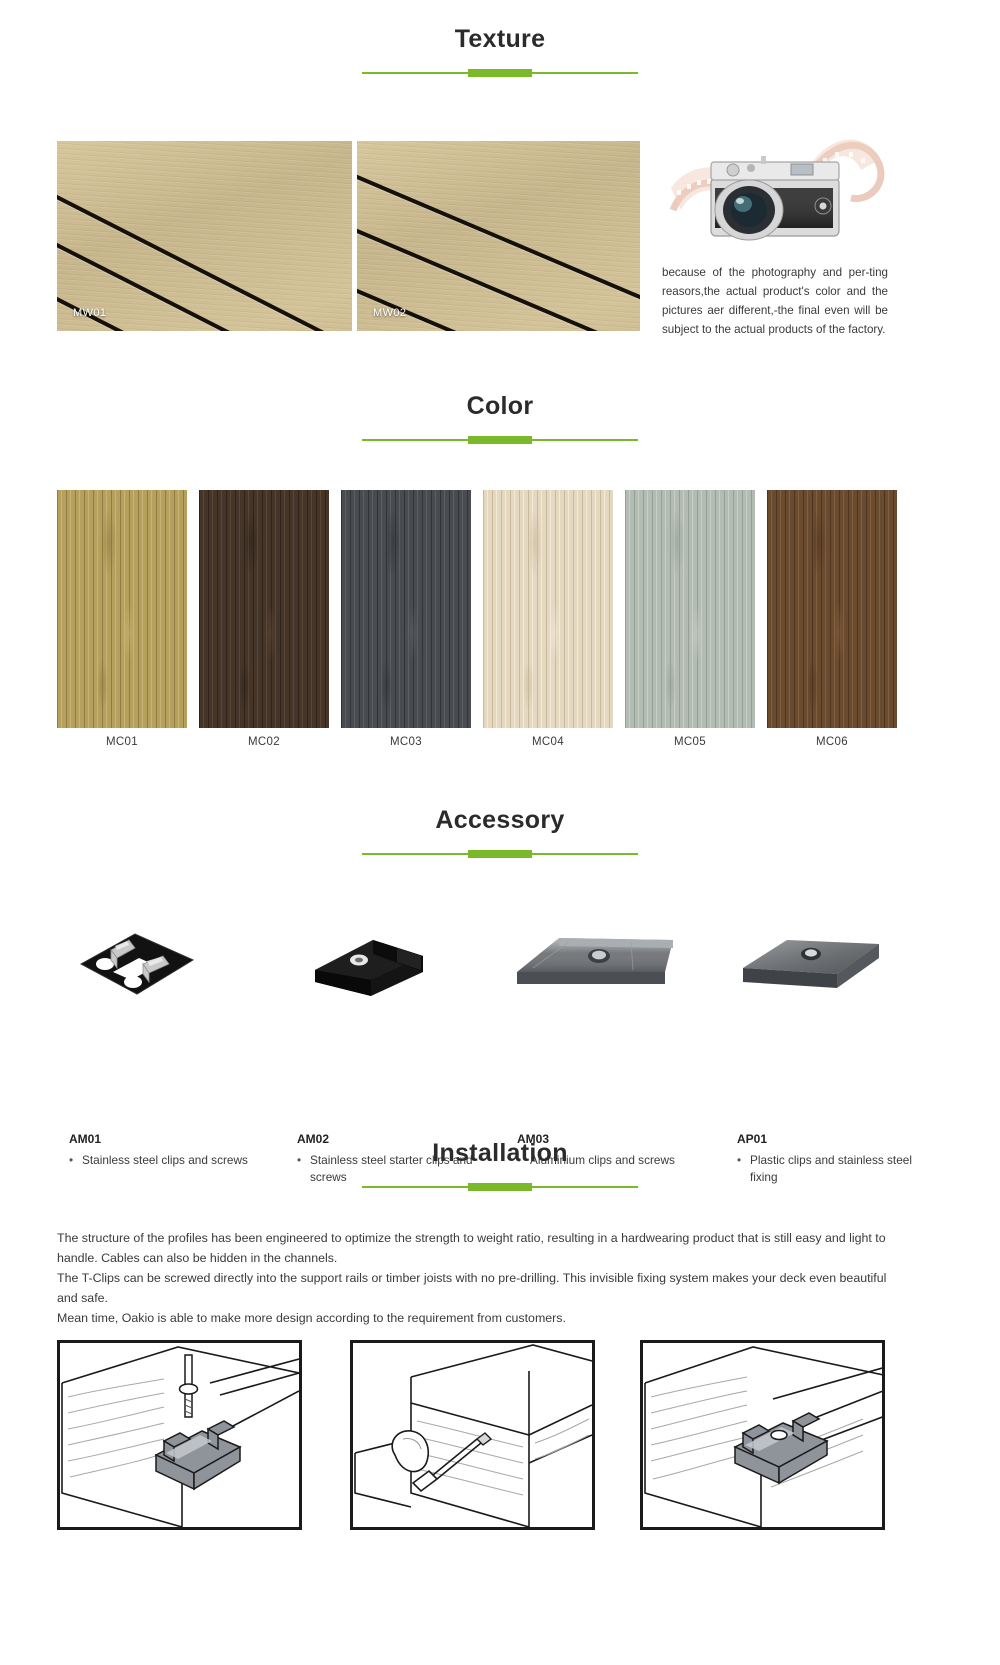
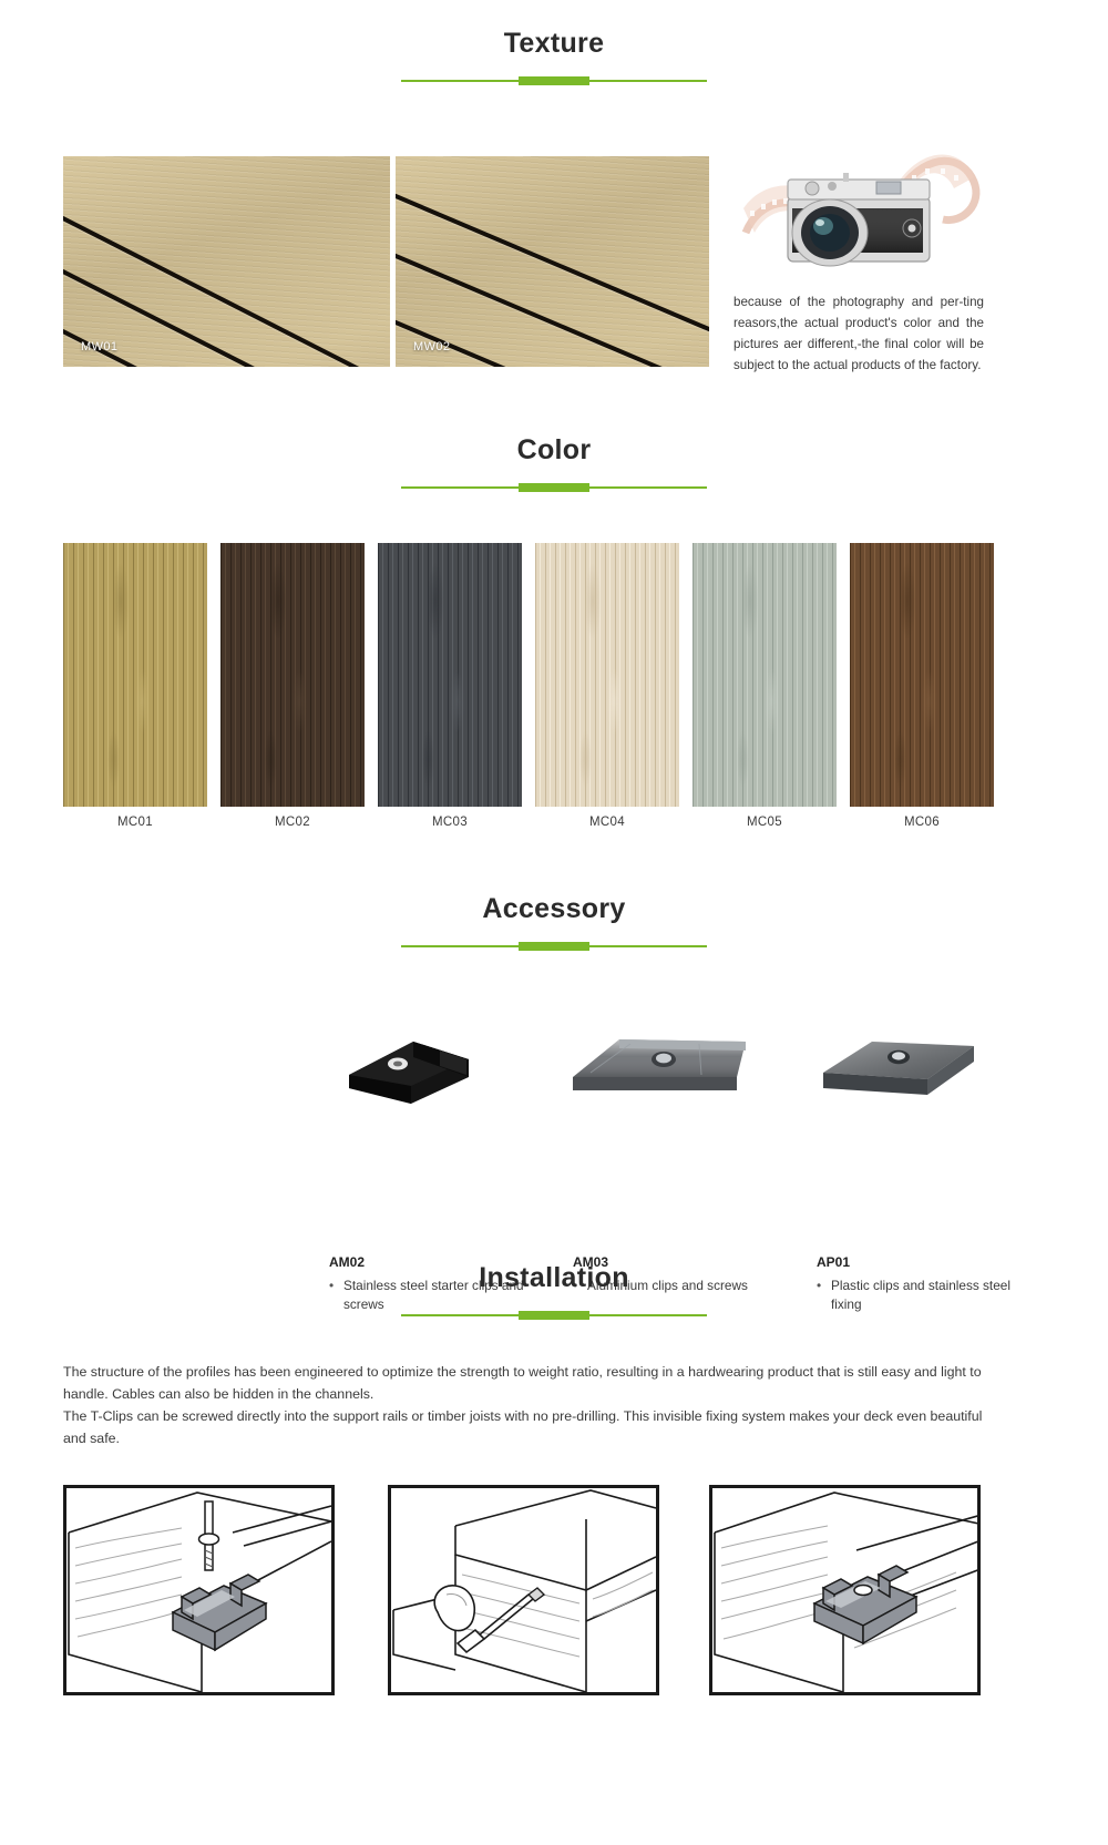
  Texture
  MW01
  MW02
- because of the photography and per-ting reasors,the actual product's color and the pictures aer different,-the final even will be subject to the actual products of the factory.
+ because of the photography and per-ting reasors,the actual product's color and the pictures aer different,-the final color will be subject to the actual products of the factory.
  Color
  MC01
  MC02
  MC03
  MC04
  MC05
  MC06
  Accessory
- AM01
- Stainless steel clips and screws
  AM02
  Stainless steel starter clips and screws
  AM03
  Aluminium clips and screws
  AP01
  Plastic clips and stainless steel fixing
  Installation
  The structure of the profiles has been engineered to optimize the strength to weight ratio, resulting in a hardwearing product that is still easy and light to handle. Cables can also be hidden in the channels.
  The T-Clips can be screwed directly into the support rails or timber joists with no pre-drilling. This invisible fixing system makes your deck even beautiful and safe.
- Mean time, Oakio is able to make more design according to the requirement from customers.
